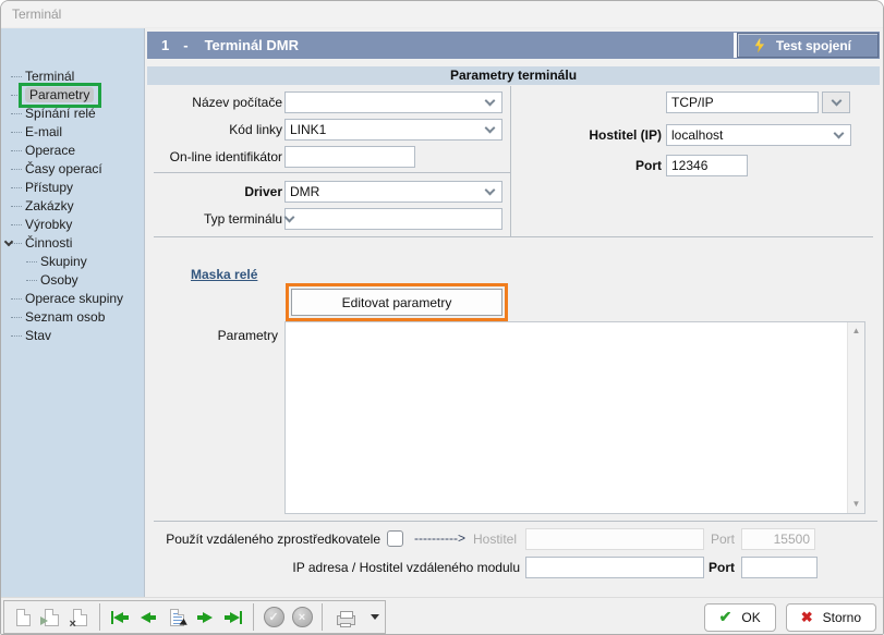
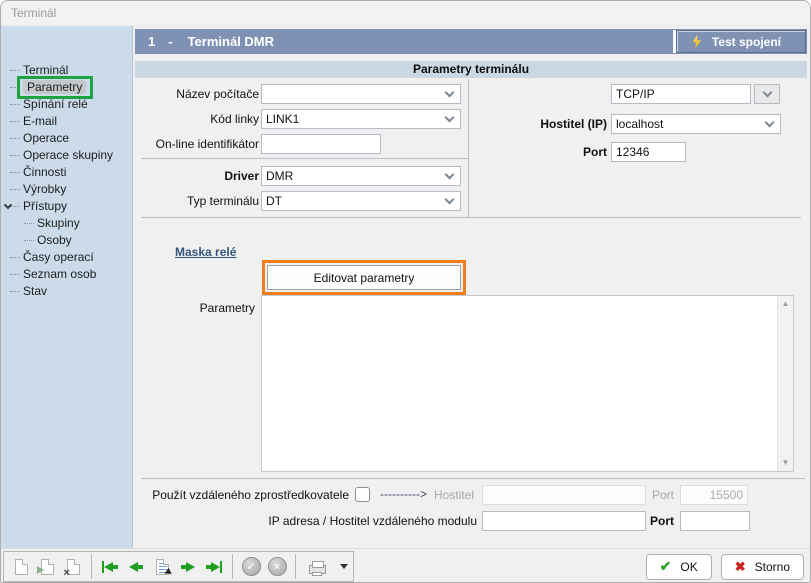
  Terminál
  Terminál
  Parametry
  Spínání relé
  E-mail
  Operace
- Časy operací
+ Operace skupiny
- Přístupy
+ Činnosti
- Zakázky
  Výrobky
- Činnosti
+ Přístupy
  Skupiny
  Osoby
- Operace skupiny
+ Časy operací
  Seznam osob
  Stav
  1
  -
  Terminál DMR
  Test spojení
  Parametry terminálu
  Název počítače
  Kód linky
  LINK1
  On-line identifikátor
  Driver
  DMR
  Typ terminálu
+ DT
  TCP/IP
  Hostitel (IP)
  localhost
  Port
  12346
  Maska relé
  Editovat parametry
  Parametry
  ▲
  ▼
  Použít vzdáleného zprostředkovatele
  ---------->
  Hostitel
  Port
  15500
  IP adresa / Hostitel vzdáleného modulu
  Port
  ×
  ✓
  ×
  ✔
  OK
  ✖
  Storno
